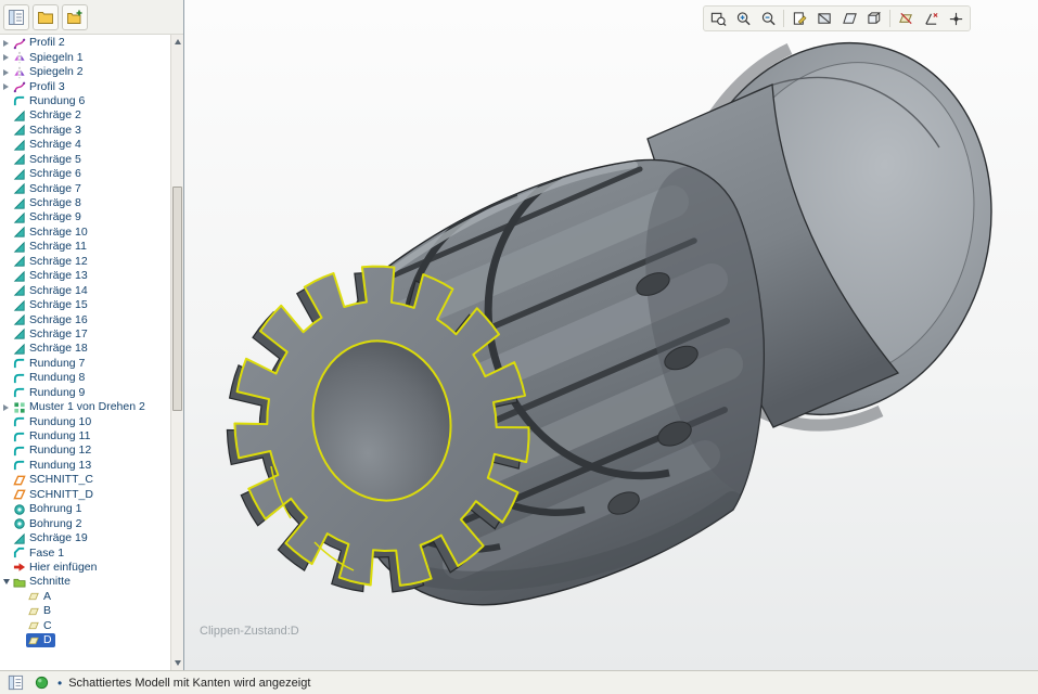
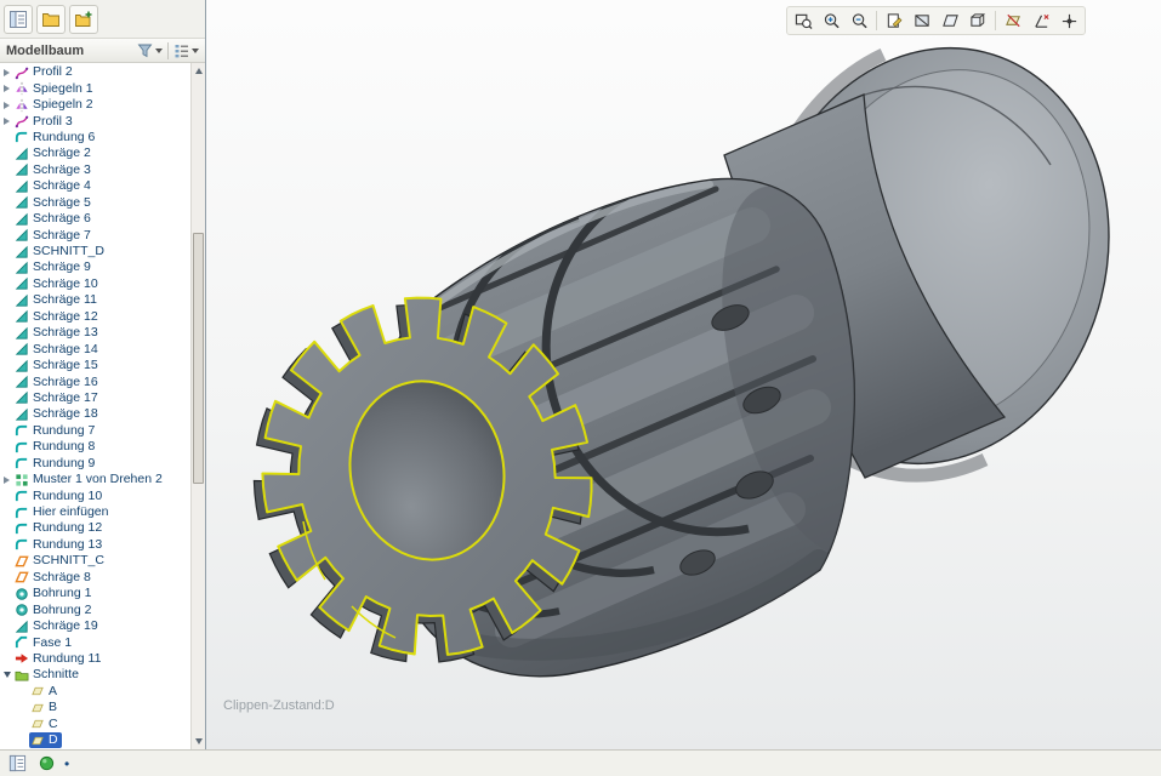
+ Modellbaum
  Profil 2
  Spiegeln 1
  Spiegeln 2
  Profil 3
  Rundung 6
  Schräge 2
  Schräge 3
  Schräge 4
  Schräge 5
  Schräge 6
  Schräge 7
- Schräge 8
+ SCHNITT_D
  Schräge 9
  Schräge 10
  Schräge 11
  Schräge 12
  Schräge 13
  Schräge 14
  Schräge 15
  Schräge 16
  Schräge 17
  Schräge 18
  Rundung 7
  Rundung 8
  Rundung 9
  Muster 1 von Drehen 2
  Rundung 10
- Rundung 11
+ Hier einfügen
  Rundung 12
  Rundung 13
  SCHNITT_C
- SCHNITT_D
+ Schräge 8
  Bohrung 1
  Bohrung 2
  Schräge 19
  Fase 1
- Hier einfügen
+ Rundung 11
  Schnitte
  A
  B
  C
  D
  Clippen-Zustand:D
  •
- Schattiertes Modell mit Kanten wird angezeigt
